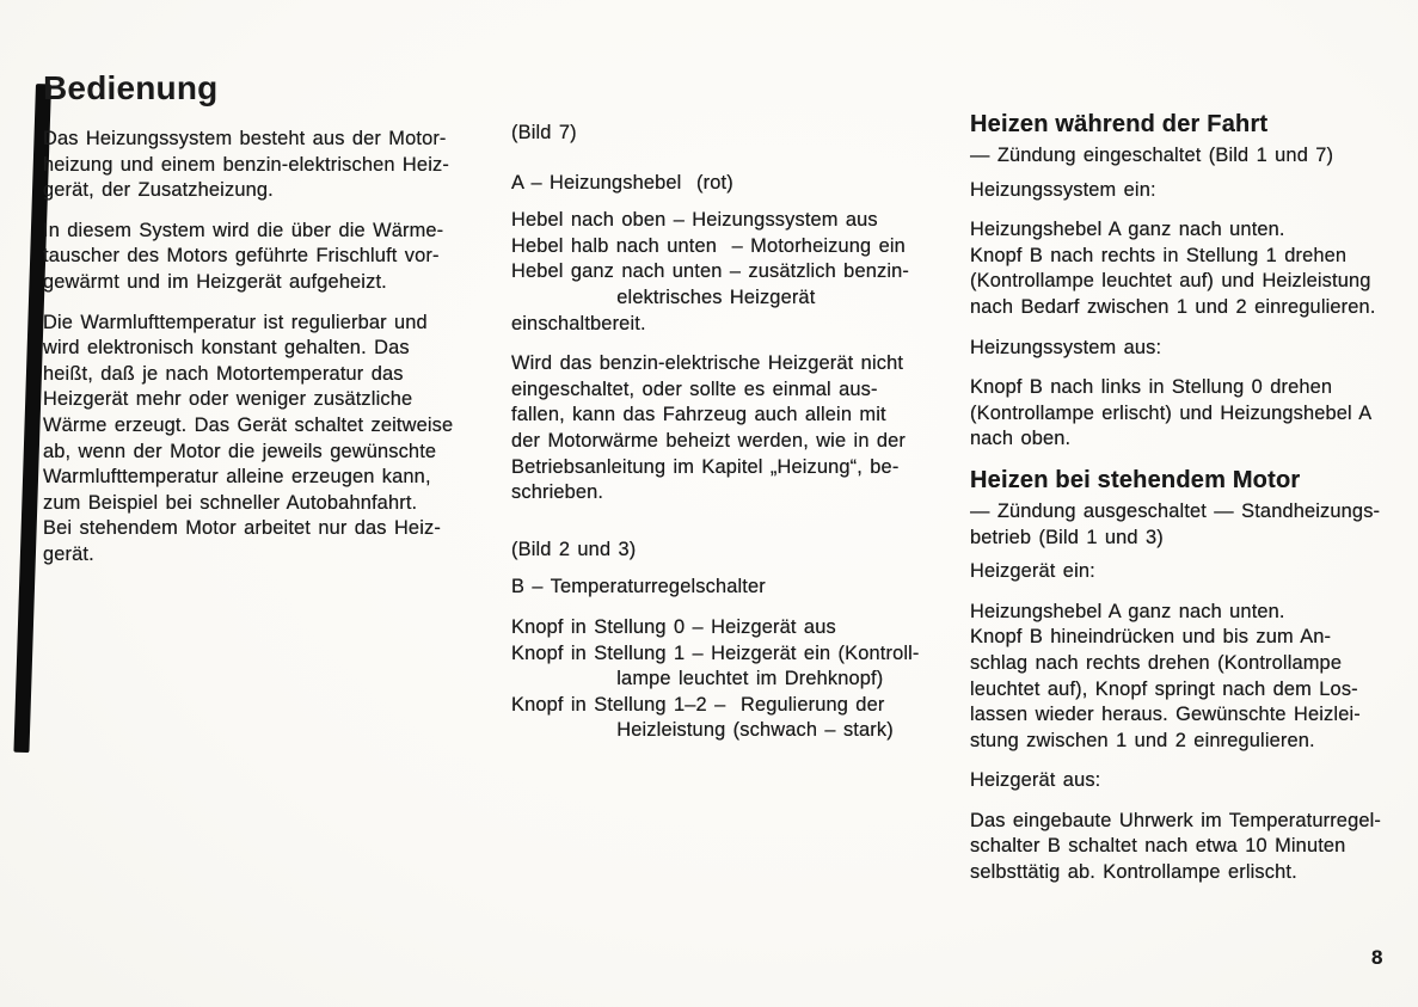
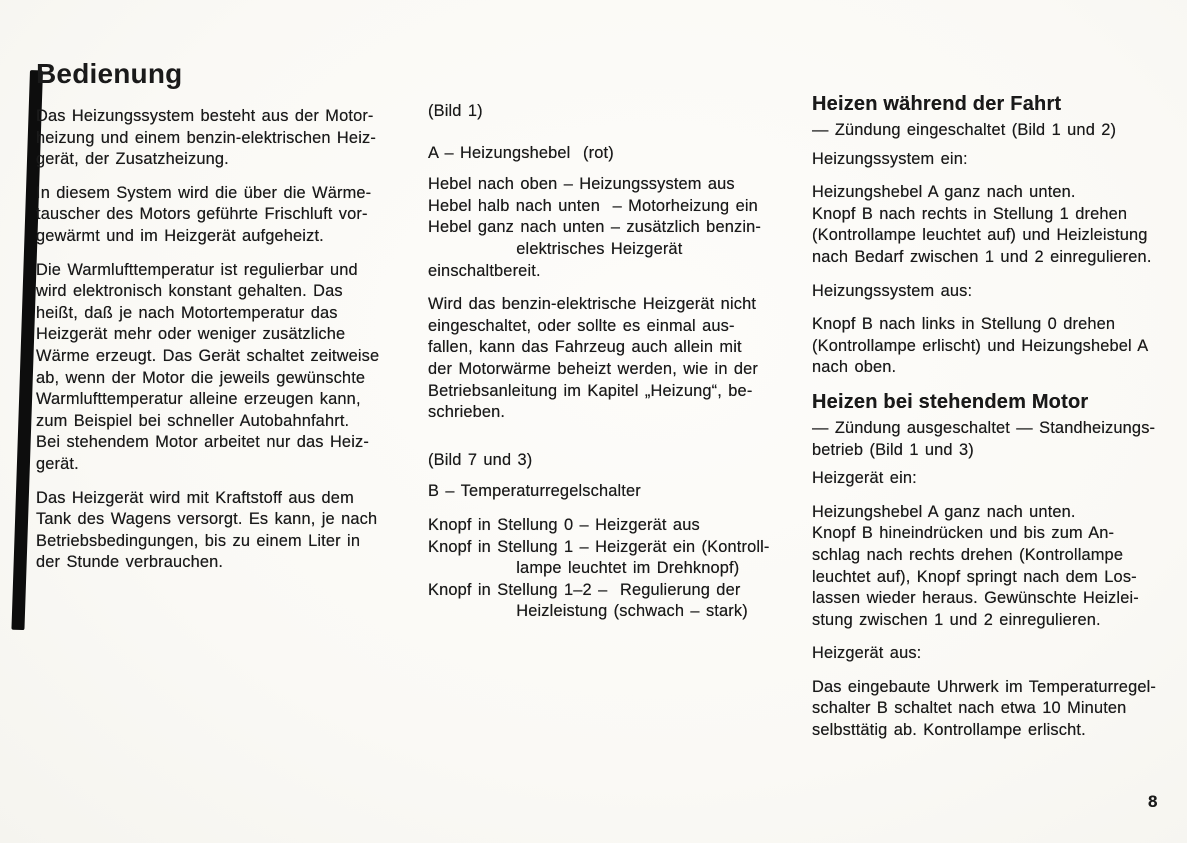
  Bedienung
  Das Heizungssystem besteht aus der Motor-
  heizung und einem benzin-elektrischen Heiz-
  gerät, der Zusatzheizung.
  In diesem System wird die über die Wärme-
  tauscher des Motors geführte Frischluft vor-
  gewärmt und im Heizgerät aufgeheizt.
  Die Warmlufttemperatur ist regulierbar und
  wird elektronisch konstant gehalten. Das
  heißt, daß je nach Motortemperatur das
  Heizgerät mehr oder weniger zusätzliche
  Wärme erzeugt. Das Gerät schaltet zeitweise
  ab, wenn der Motor die jeweils gewünschte
  Warmlufttemperatur alleine erzeugen kann,
  zum Beispiel bei schneller Autobahnfahrt.
  Bei stehendem Motor arbeitet nur das Heiz-
  gerät.
+ Das Heizgerät wird mit Kraftstoff aus dem
+ Tank des Wagens versorgt. Es kann, je nach
+ Betriebsbedingungen, bis zu einem Liter in
+ der Stunde verbrauchen.
- (Bild 7)
+ (Bild 1)
  A – Heizungshebel (rot)
  Hebel nach oben – Heizungssystem aus
  Hebel halb nach unten – Motorheizung ein
  Hebel ganz nach unten – zusätzlich benzin-
  elektrisches Heizgerät einschaltbereit.
  Wird das benzin-elektrische Heizgerät nicht
  eingeschaltet, oder sollte es einmal aus-
  fallen, kann das Fahrzeug auch allein mit
  der Motorwärme beheizt werden, wie in der
  Betriebsanleitung im Kapitel „Heizung“, be-
  schrieben.
- (Bild 2 und 3)
+ (Bild 7 und 3)
  B – Temperaturregelschalter
  Knopf in Stellung 0 – Heizgerät aus
  Knopf in Stellung 1 – Heizgerät ein (Kontroll-
  lampe leuchtet im Drehknopf)
  Knopf in Stellung 1–2 – Regulierung der
  Heizleistung (schwach – stark)
  Heizen während der Fahrt
- — Zündung eingeschaltet (Bild 1 und 7)
+ — Zündung eingeschaltet (Bild 1 und 2)
  Heizungssystem ein:
  Heizungshebel A ganz nach unten.
  Knopf B nach rechts in Stellung 1 drehen
  (Kontrollampe leuchtet auf) und Heizleistung
  nach Bedarf zwischen 1 und 2 einregulieren.
  Heizungssystem aus:
  Knopf B nach links in Stellung 0 drehen
  (Kontrollampe erlischt) und Heizungshebel A
  nach oben.
  Heizen bei stehendem Motor
  — Zündung ausgeschaltet — Standheizungs-
  betrieb (Bild 1 und 3)
  Heizgerät ein:
  Heizungshebel A ganz nach unten.
  Knopf B hineindrücken und bis zum An-
  schlag nach rechts drehen (Kontrollampe
  leuchtet auf), Knopf springt nach dem Los-
  lassen wieder heraus. Gewünschte Heizlei-
  stung zwischen 1 und 2 einregulieren.
  Heizgerät aus:
  Das eingebaute Uhrwerk im Temperaturregel-
  schalter B schaltet nach etwa 10 Minuten
  selbsttätig ab. Kontrollampe erlischt.
  8
